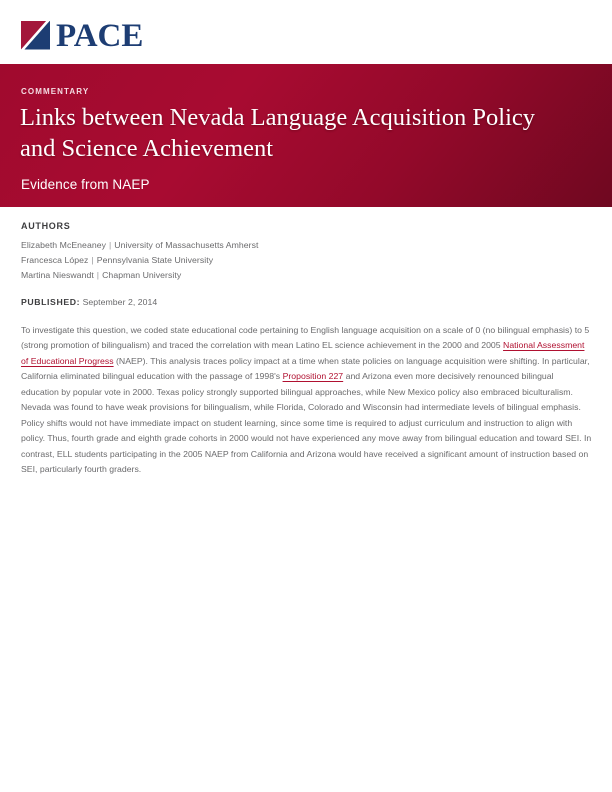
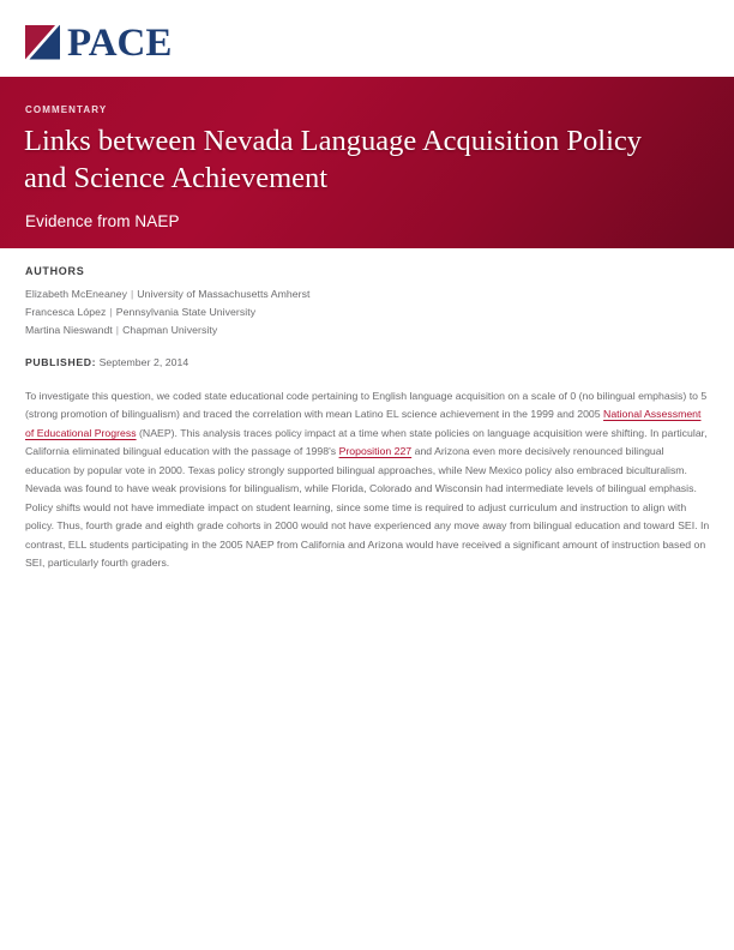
  PACE
  COMMENTARY
  Links between Nevada Language Acquisition Policy and Science Achievement
  Evidence from NAEP
  AUTHORS
  Elizabeth McEneaney | University of Massachusetts Amherst
  Francesca López | Pennsylvania State University
  Martina Nieswandt | Chapman University
  PUBLISHED: September 2, 2014
- To investigate this question, we coded state educational code pertaining to English language acquisition on a scale of 0 (no bilingual emphasis) to 5 (strong promotion of bilingualism) and traced the correlation with mean Latino EL science achievement in the 2000 and 2005 National Assessment of Educational Progress (NAEP). This analysis traces policy impact at a time when state policies on language acquisition were shifting. In particular, California eliminated bilingual education with the passage of 1998's Proposition 227 and Arizona even more decisively renounced bilingual education by popular vote in 2000. Texas policy strongly supported bilingual approaches, while New Mexico policy also embraced biculturalism. Nevada was found to have weak provisions for bilingualism, while Florida, Colorado and Wisconsin had intermediate levels of bilingual emphasis. Policy shifts would not have immediate impact on student learning, since some time is required to adjust curriculum and instruction to align with policy. Thus, fourth grade and eighth grade cohorts in 2000 would not have experienced any move away from bilingual education and toward SEI. In contrast, ELL students participating in the 2005 NAEP from California and Arizona would have received a significant amount of instruction based on SEI, particularly fourth graders.
+ To investigate this question, we coded state educational code pertaining to English language acquisition on a scale of 0 (no bilingual emphasis) to 5 (strong promotion of bilingualism) and traced the correlation with mean Latino EL science achievement in the 1999 and 2005 National Assessment of Educational Progress (NAEP). This analysis traces policy impact at a time when state policies on language acquisition were shifting. In particular, California eliminated bilingual education with the passage of 1998's Proposition 227 and Arizona even more decisively renounced bilingual education by popular vote in 2000. Texas policy strongly supported bilingual approaches, while New Mexico policy also embraced biculturalism. Nevada was found to have weak provisions for bilingualism, while Florida, Colorado and Wisconsin had intermediate levels of bilingual emphasis. Policy shifts would not have immediate impact on student learning, since some time is required to adjust curriculum and instruction to align with policy. Thus, fourth grade and eighth grade cohorts in 2000 would not have experienced any move away from bilingual education and toward SEI. In contrast, ELL students participating in the 2005 NAEP from California and Arizona would have received a significant amount of instruction based on SEI, particularly fourth graders.
